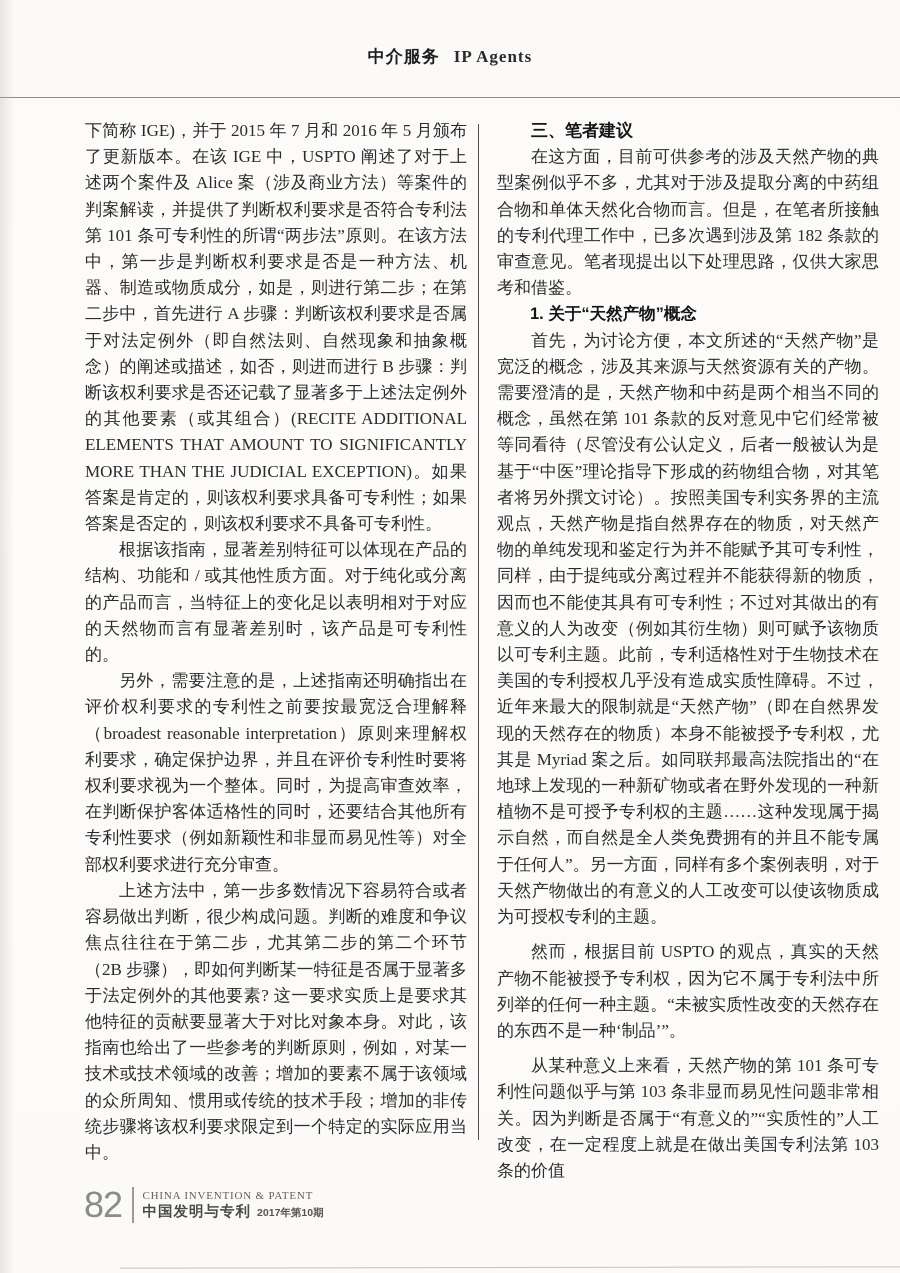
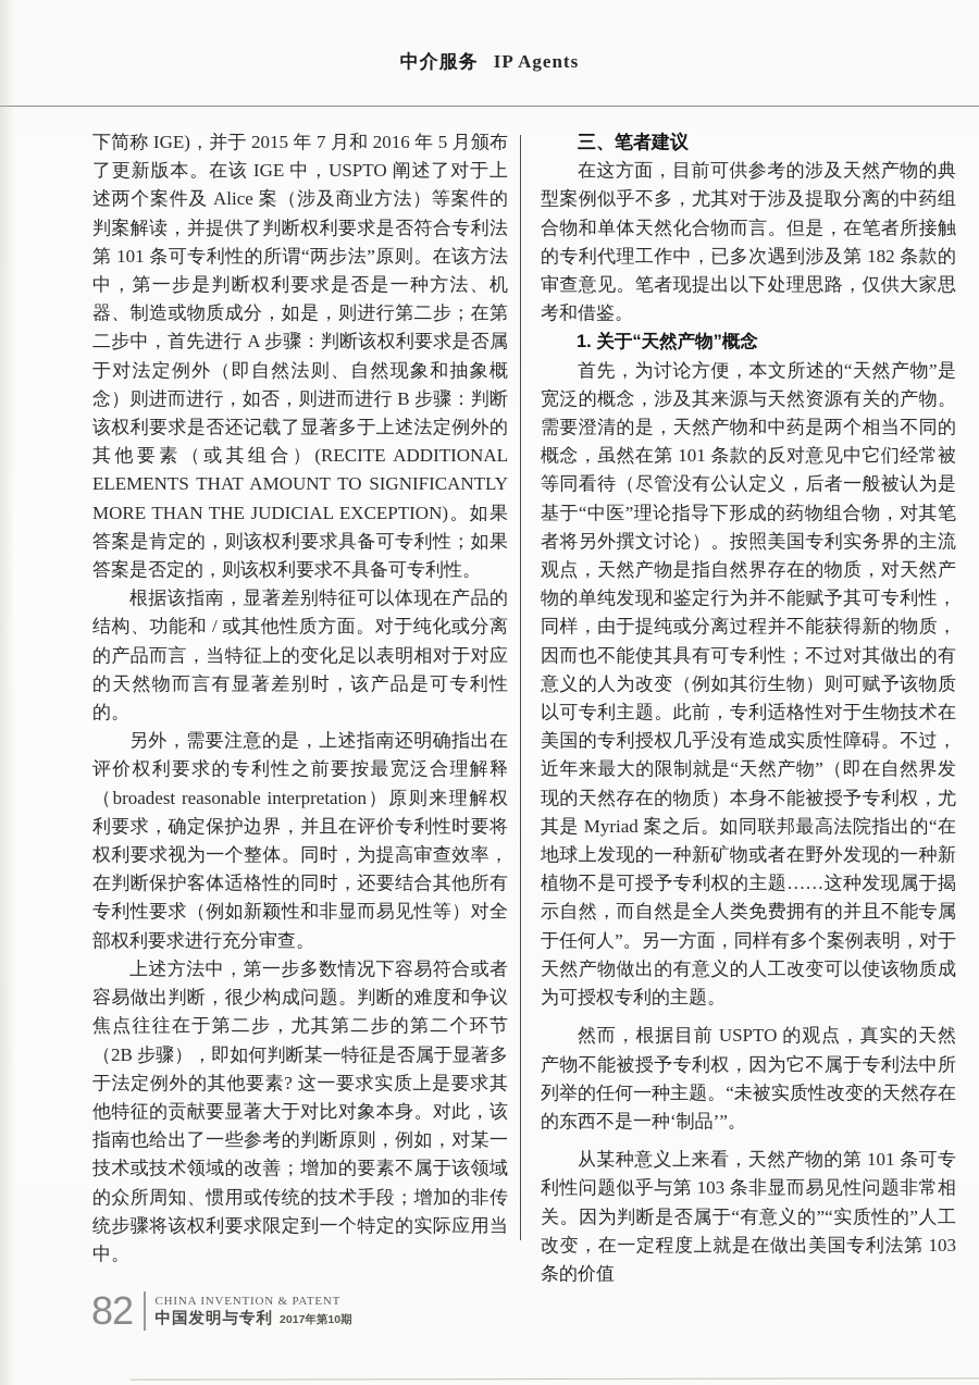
  中介服务 IP Agents
- 下简称 IGE)，并于 2015 年 7 月和 2016 年 5 月颁布了更新版本。在该 IGE 中，USPTO 阐述了对于上述两个案件及 Alice 案（涉及商业方法）等案件的判案解读，并提供了判断权利要求是否符合专利法第 101 条可专利性的所谓“两步法”原则。在该方法中，第一步是判断权利要求是否是一种方法、机器、制造或物质成分，如是，则进行第二步；在第二步中，首先进行 A 步骤：判断该权利要求是否属于对法定例外（即自然法则、自然现象和抽象概念）的阐述或描述，如否，则进而进行 B 步骤：判断该权利要求是否还记载了显著多于上述法定例外的其他要素（或其组合）(RECITE ADDITIONAL ELEMENTS THAT AMOUNT TO SIGNIFICANTLY MORE THAN THE JUDICIAL EXCEPTION)。如果答案是肯定的，则该权利要求具备可专利性；如果答案是否定的，则该权利要求不具备可专利性。
+ 下简称 IGE)，并于 2015 年 7 月和 2016 年 5 月颁布了更新版本。在该 IGE 中，USPTO 阐述了对于上述两个案件及 Alice 案（涉及商业方法）等案件的判案解读，并提供了判断权利要求是否符合专利法第 101 条可专利性的所谓“两步法”原则。在该方法中，第一步是判断权利要求是否是一种方法、机器、制造或物质成分，如是，则进行第二步；在第二步中，首先进行 A 步骤：判断该权利要求是否属于对法定例外（即自然法则、自然现象和抽象概念）则进而进行，如否，则进而进行 B 步骤：判断该权利要求是否还记载了显著多于上述法定例外的其他要素（或其组合）(RECITE ADDITIONAL ELEMENTS THAT AMOUNT TO SIGNIFICANTLY MORE THAN THE JUDICIAL EXCEPTION)。如果答案是肯定的，则该权利要求具备可专利性；如果答案是否定的，则该权利要求不具备可专利性。
  根据该指南，显著差别特征可以体现在产品的结构、功能和 / 或其他性质方面。对于纯化或分离的产品而言，当特征上的变化足以表明相对于对应的天然物而言有显著差别时，该产品是可专利性的。
  另外，需要注意的是，上述指南还明确指出在评价权利要求的专利性之前要按最宽泛合理解释（broadest reasonable interpretation）原则来理解权利要求，确定保护边界，并且在评价专利性时要将权利要求视为一个整体。同时，为提高审查效率，在判断保护客体适格性的同时，还要结合其他所有专利性要求（例如新颖性和非显而易见性等）对全部权利要求进行充分审查。
  上述方法中，第一步多数情况下容易符合或者容易做出判断，很少构成问题。判断的难度和争议焦点往往在于第二步，尤其第二步的第二个环节（2B 步骤），即如何判断某一特征是否属于显著多于法定例外的其他要素? 这一要求实质上是要求其他特征的贡献要显著大于对比对象本身。对此，该指南也给出了一些参考的判断原则，例如，对某一技术或技术领域的改善；增加的要素不属于该领域的众所周知、惯用或传统的技术手段；增加的非传统步骤将该权利要求限定到一个特定的实际应用当中。
  三、笔者建议
  在这方面，目前可供参考的涉及天然产物的典型案例似乎不多，尤其对于涉及提取分离的中药组合物和单体天然化合物而言。但是，在笔者所接触的专利代理工作中，已多次遇到涉及第 182 条款的审查意见。笔者现提出以下处理思路，仅供大家思考和借鉴。
  1. 关于“天然产物”概念
  首先，为讨论方便，本文所述的“天然产物”是宽泛的概念，涉及其来源与天然资源有关的产物。需要澄清的是，天然产物和中药是两个相当不同的概念，虽然在第 101 条款的反对意见中它们经常被等同看待（尽管没有公认定义，后者一般被认为是基于“中医”理论指导下形成的药物组合物，对其笔者将另外撰文讨论）。按照美国专利实务界的主流观点，天然产物是指自然界存在的物质，对天然产物的单纯发现和鉴定行为并不能赋予其可专利性，同样，由于提纯或分离过程并不能获得新的物质，因而也不能使其具有可专利性；不过对其做出的有意义的人为改变（例如其衍生物）则可赋予该物质以可专利主题。此前，专利适格性对于生物技术在美国的专利授权几乎没有造成实质性障碍。不过，近年来最大的限制就是“天然产物”（即在自然界发现的天然存在的物质）本身不能被授予专利权，尤其是 Myriad 案之后。如同联邦最高法院指出的“在地球上发现的一种新矿物或者在野外发现的一种新植物不是可授予专利权的主题……这种发现属于揭示自然，而自然是全人类免费拥有的并且不能专属于任何人”。另一方面，同样有多个案例表明，对于天然产物做出的有意义的人工改变可以使该物质成为可授权专利的主题。
  然而，根据目前 USPTO 的观点，真实的天然产物不能被授予专利权，因为它不属于专利法中所列举的任何一种主题。“未被实质性改变的天然存在的东西不是一种‘制品’”。
  从某种意义上来看，天然产物的第 101 条可专利性问题似乎与第 103 条非显而易见性问题非常相关。因为判断是否属于“有意义的”“实质性的”人工改变，在一定程度上就是在做出美国专利法第 103 条的价值
  82
  CHINA INVENTION & PATENT
  中国发明与专利
  2017年第10期
